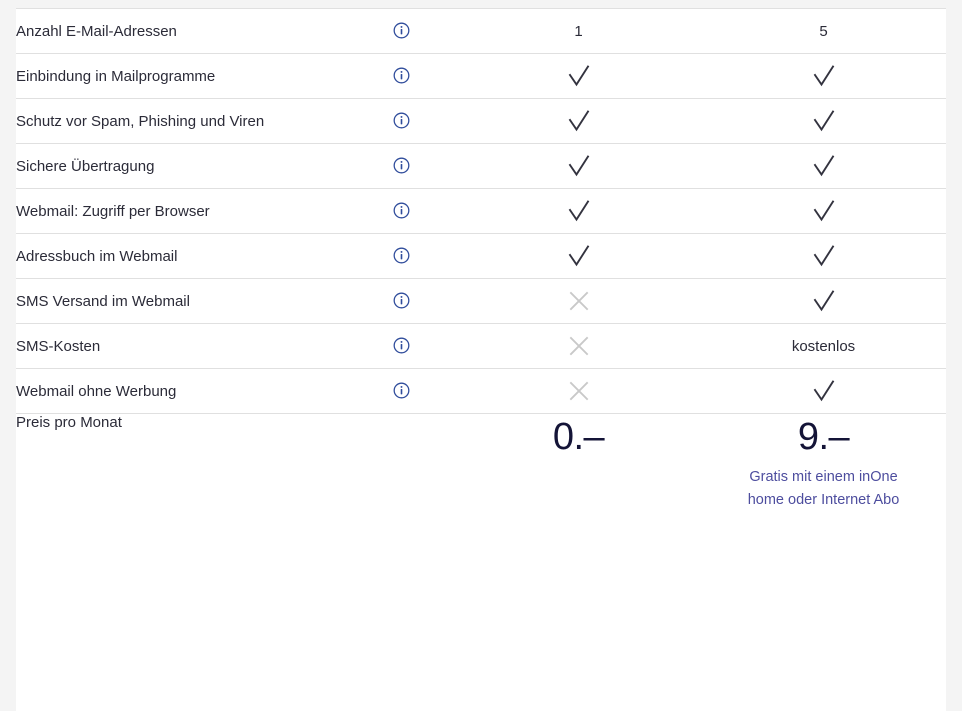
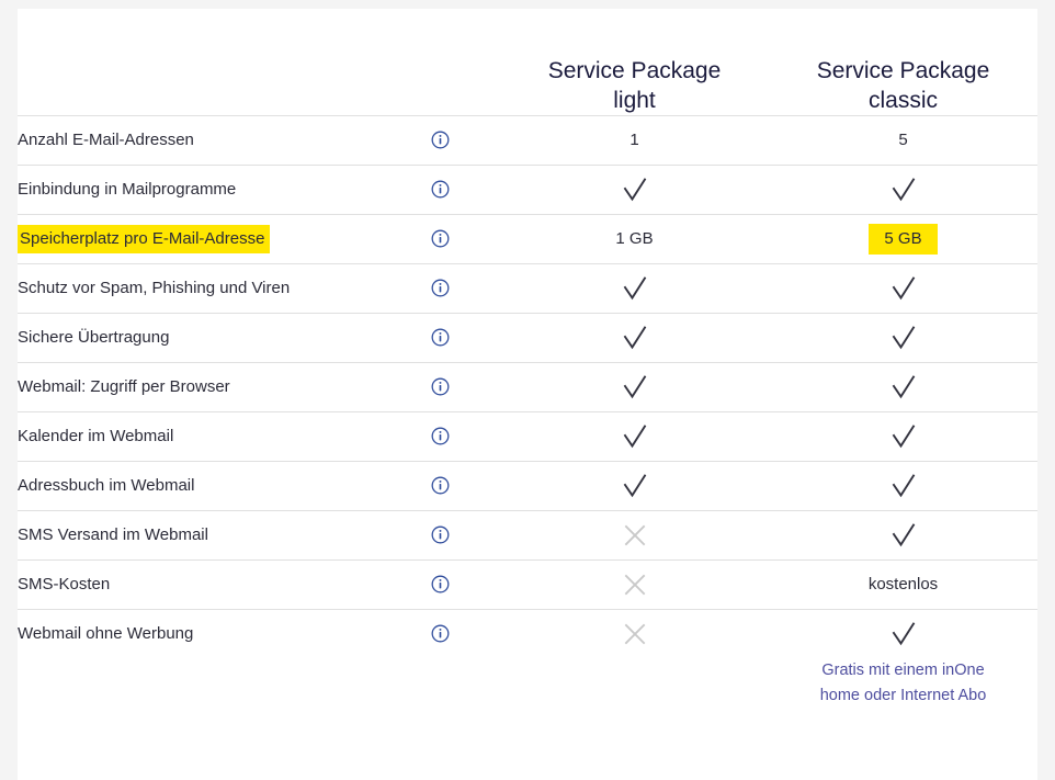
+ 		Service Packagelight	Service Packageclassic
  Anzahl E-Mail-Adressen		1	5
  Einbindung in Mailprogramme
+ Speicherplatz pro E-Mail-Adresse		1 GB	5 GB
  Schutz vor Spam, Phishing und Viren
  Sichere Übertragung
  Webmail: Zugriff per Browser
+ Kalender im Webmail
  Adressbuch im Webmail
  SMS Versand im Webmail
  SMS-Kosten			kostenlos
  Webmail ohne Werbung
- Preis pro Monat		0.–	9.–
  			Gratis mit einem inOnehome oder Internet Abo
